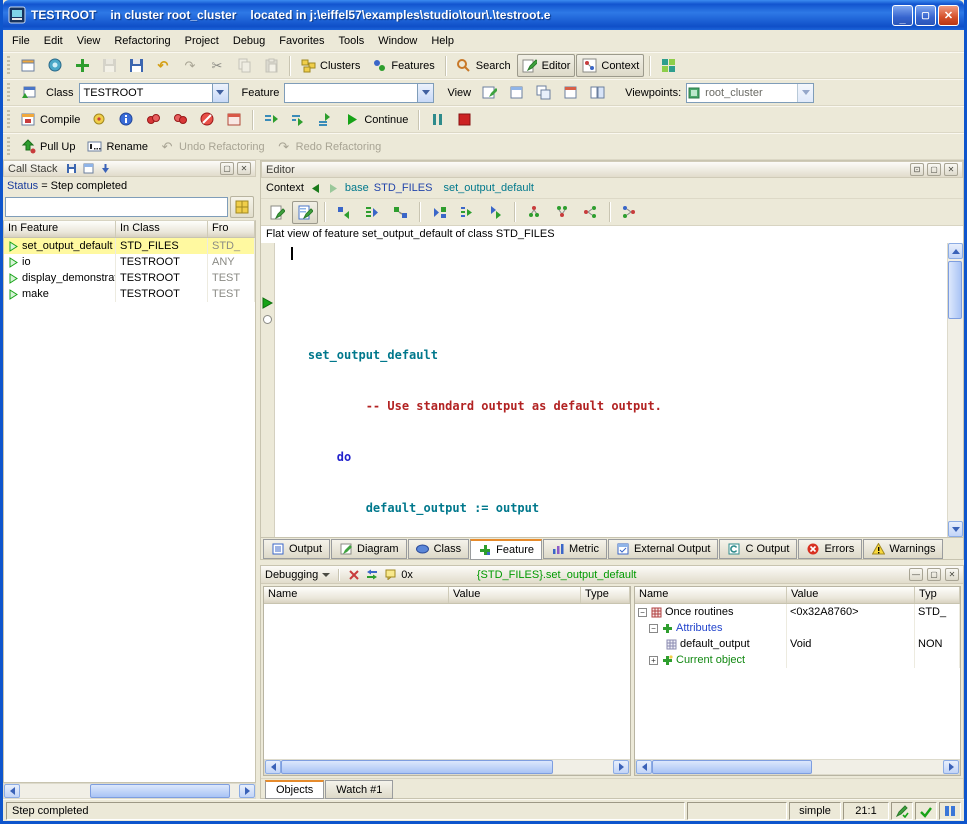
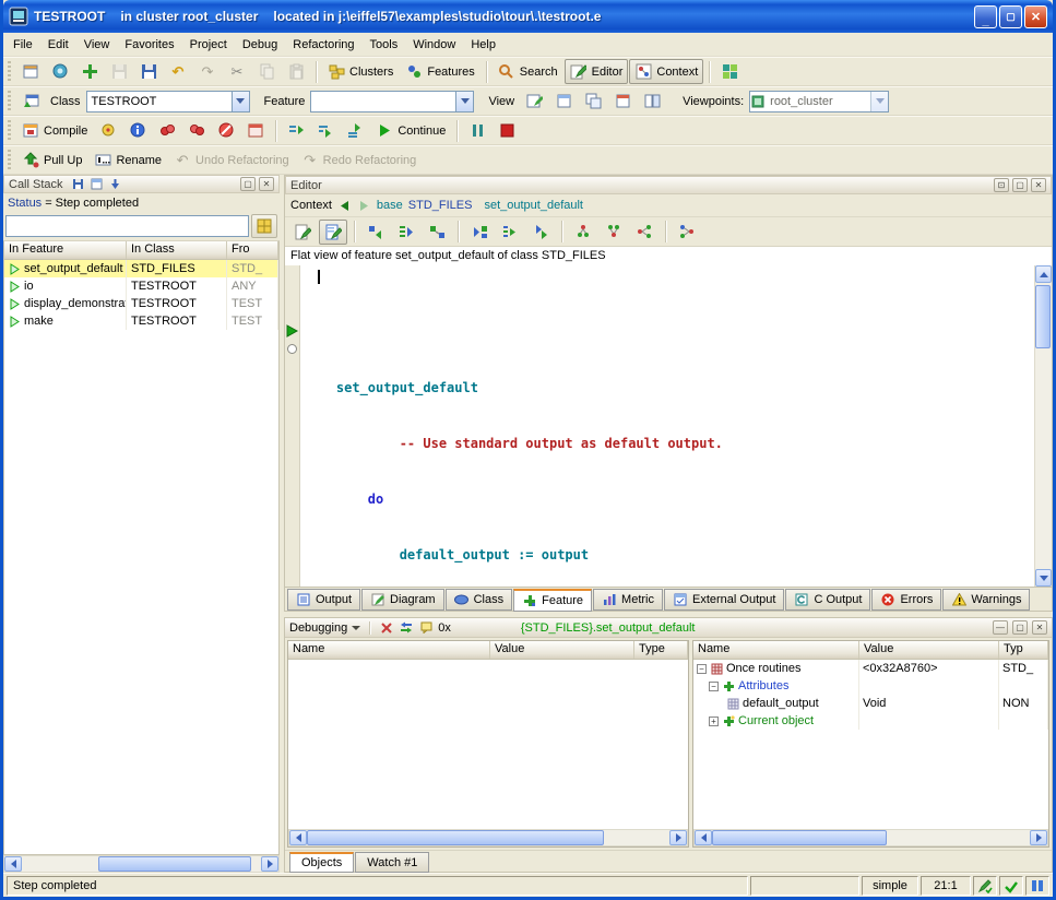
  TESTROOT
  in cluster root_cluster
  located in j:\eiffel57\examples\studio\tour\.\testroot.e
  _
  ▢
  ✕
  File
  Edit
  View
- Refactoring
+ Favorites
  Project
  Debug
- Favorites
+ Refactoring
  Tools
  Window
  Help
  ↶
  ↷
  ✂
  Clusters
  Features
  Search
  Editor
  Context
  Class
  TESTROOT
  Feature
  View
  Viewpoints:
  root_cluster
  Compile
  Continue
  Pull Up
  Rename
  ↶
  Undo Refactoring
  ↷
  Redo Refactoring
  Call Stack
  ▢
  ✕
  Status
  =
  Step completed
  In Feature
  In Class
  Fro
  set_output_default
  STD_FILES
  STD_
  io
  TESTROOT
  ANY
  display_demonstra
  TESTROOT
  TEST
  make
  TESTROOT
  TEST
  Editor
  ⊡
  ▢
  ✕
  Context
  base
  STD_FILES
  set_output_default
  Flat view of feature set_output_default of class STD_FILES
  set_output_default
  -- Use standard output as default output.
  do
  default_output := output
  Output
  Diagram
  Class
  Feature
  Metric
  External Output
  C Output
  Errors
  Warnings
  Debugging
  0x
  {STD_FILES}.set_output_default
  —
  ▢
  ✕
  Name
  Value
  Type
  Name
  Value
  Typ
  −
  Once routines
  <0x32A8760>
  STD_
  −
  Attributes
  default_output
  Void
  NON
  +
  Current object
  Objects
  Watch #1
  Step completed
  simple
  21:1
